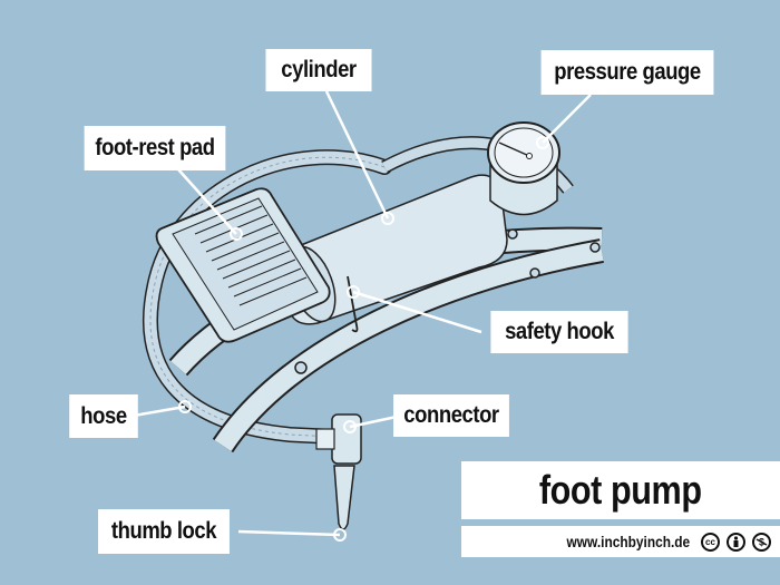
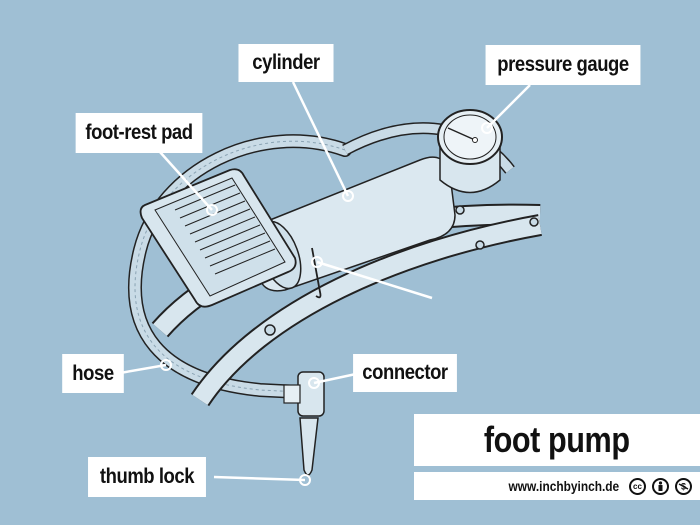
  cylinder
  pressure gauge
  foot-rest pad
- safety hook
  hose
  connector
  thumb lock
  foot pump
  www.inchbyinch.de
  cc
